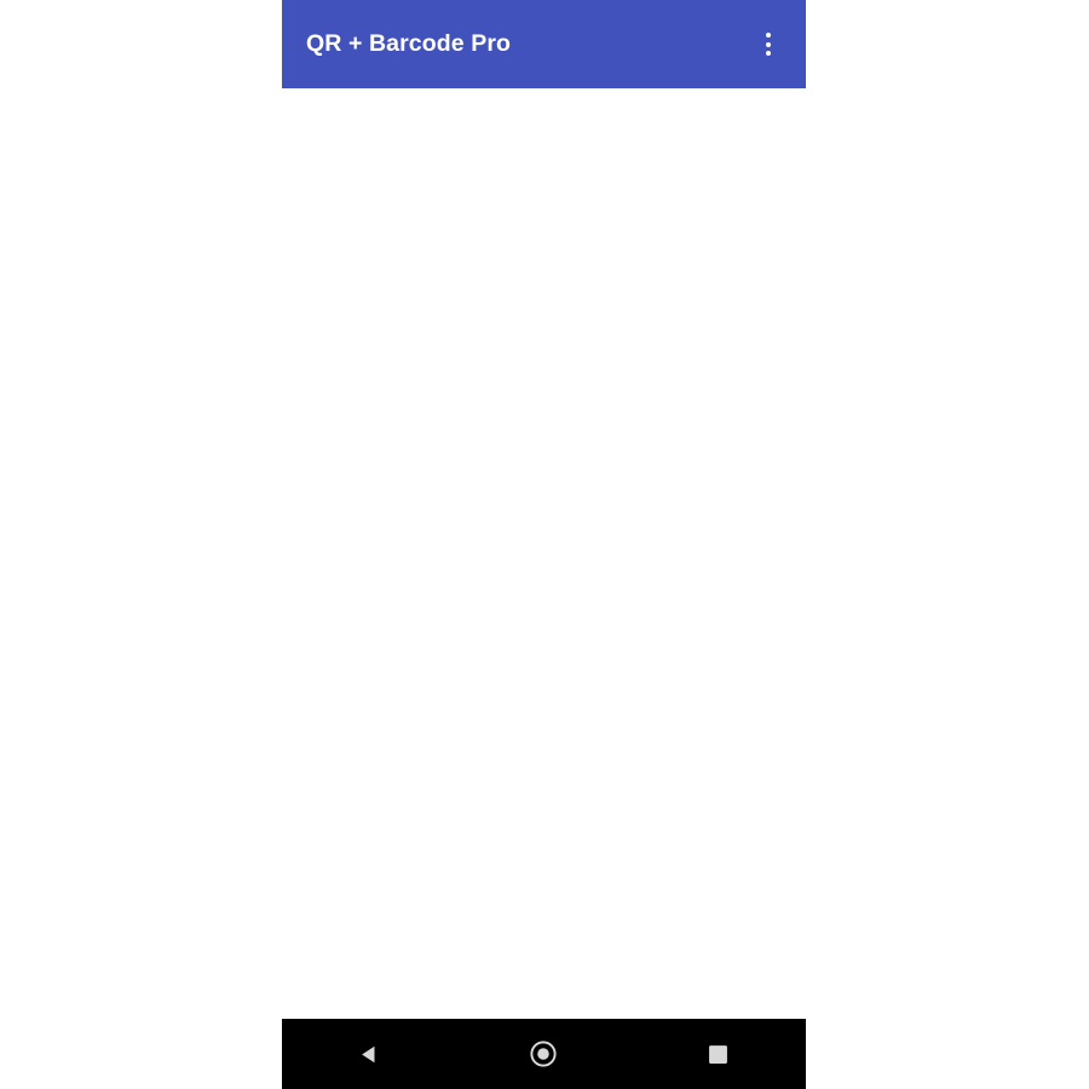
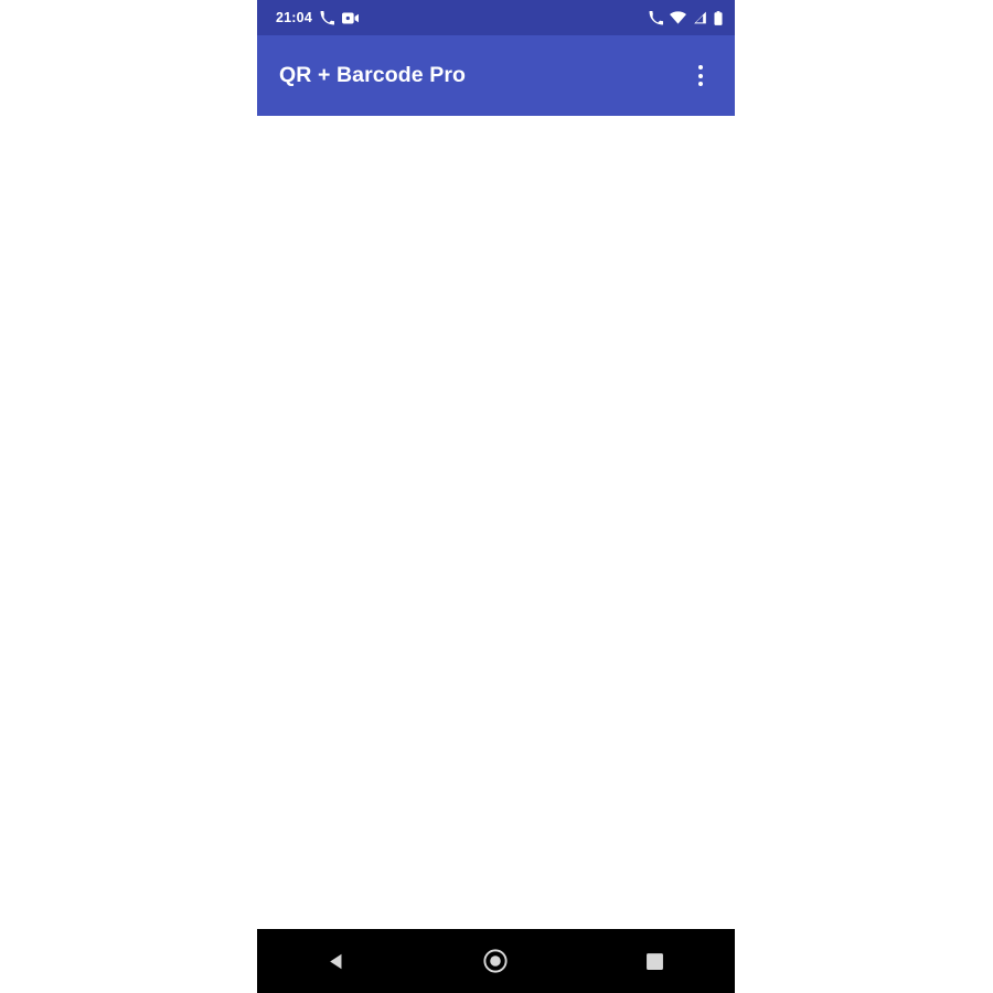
+ 21:04
  QR + Barcode Pro
